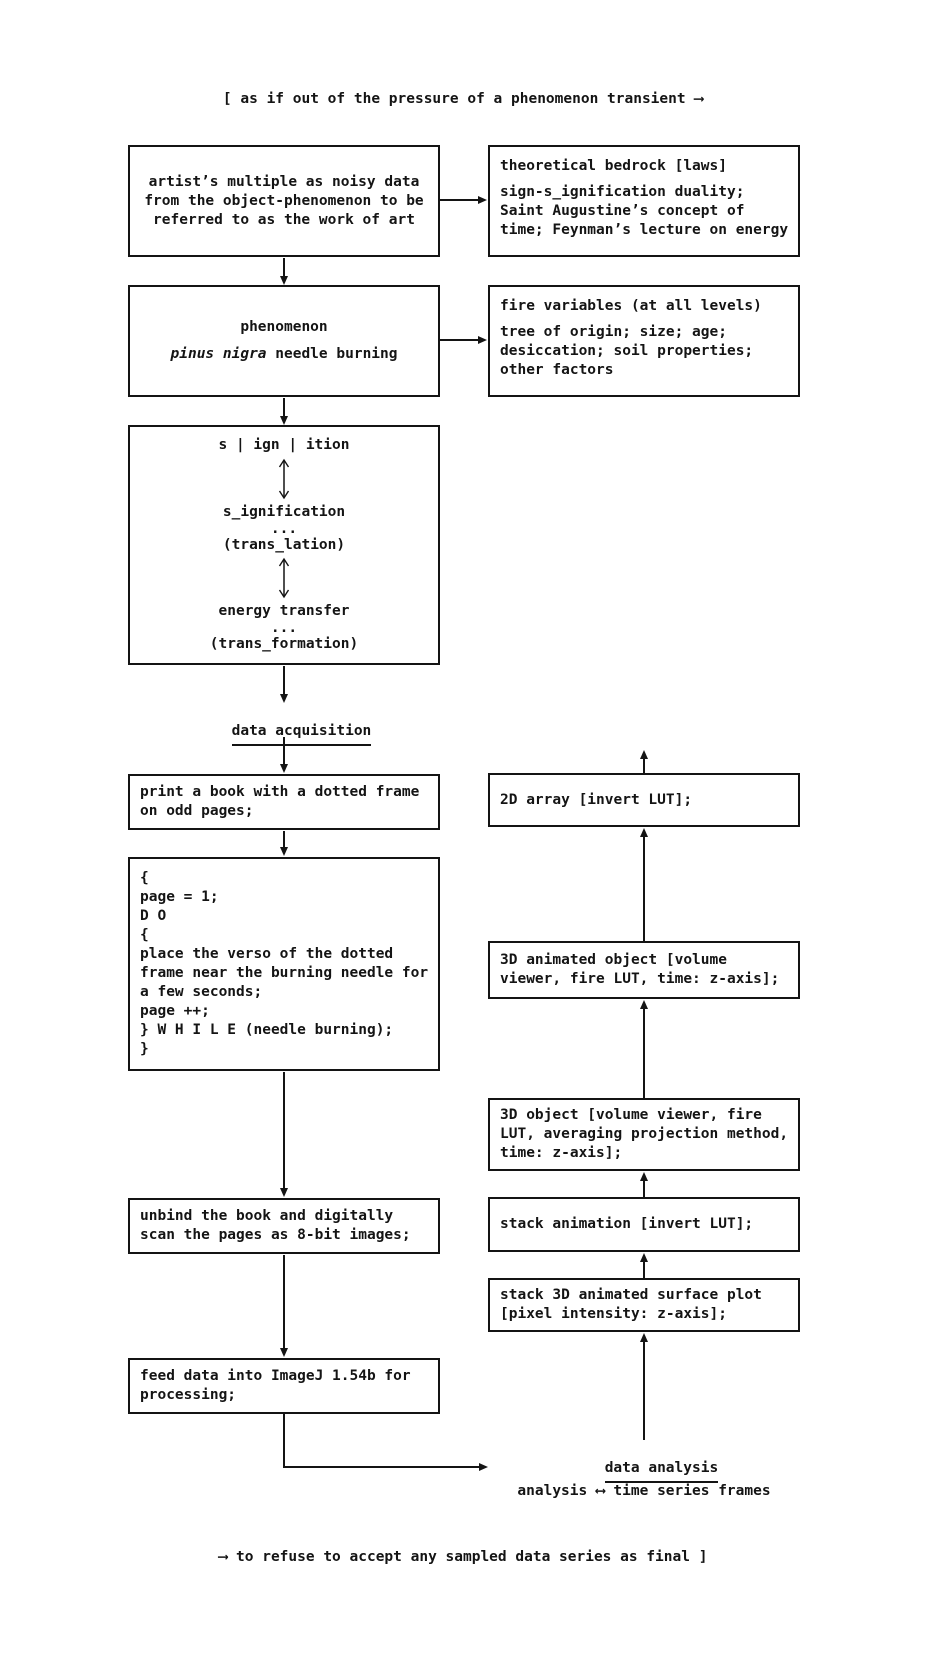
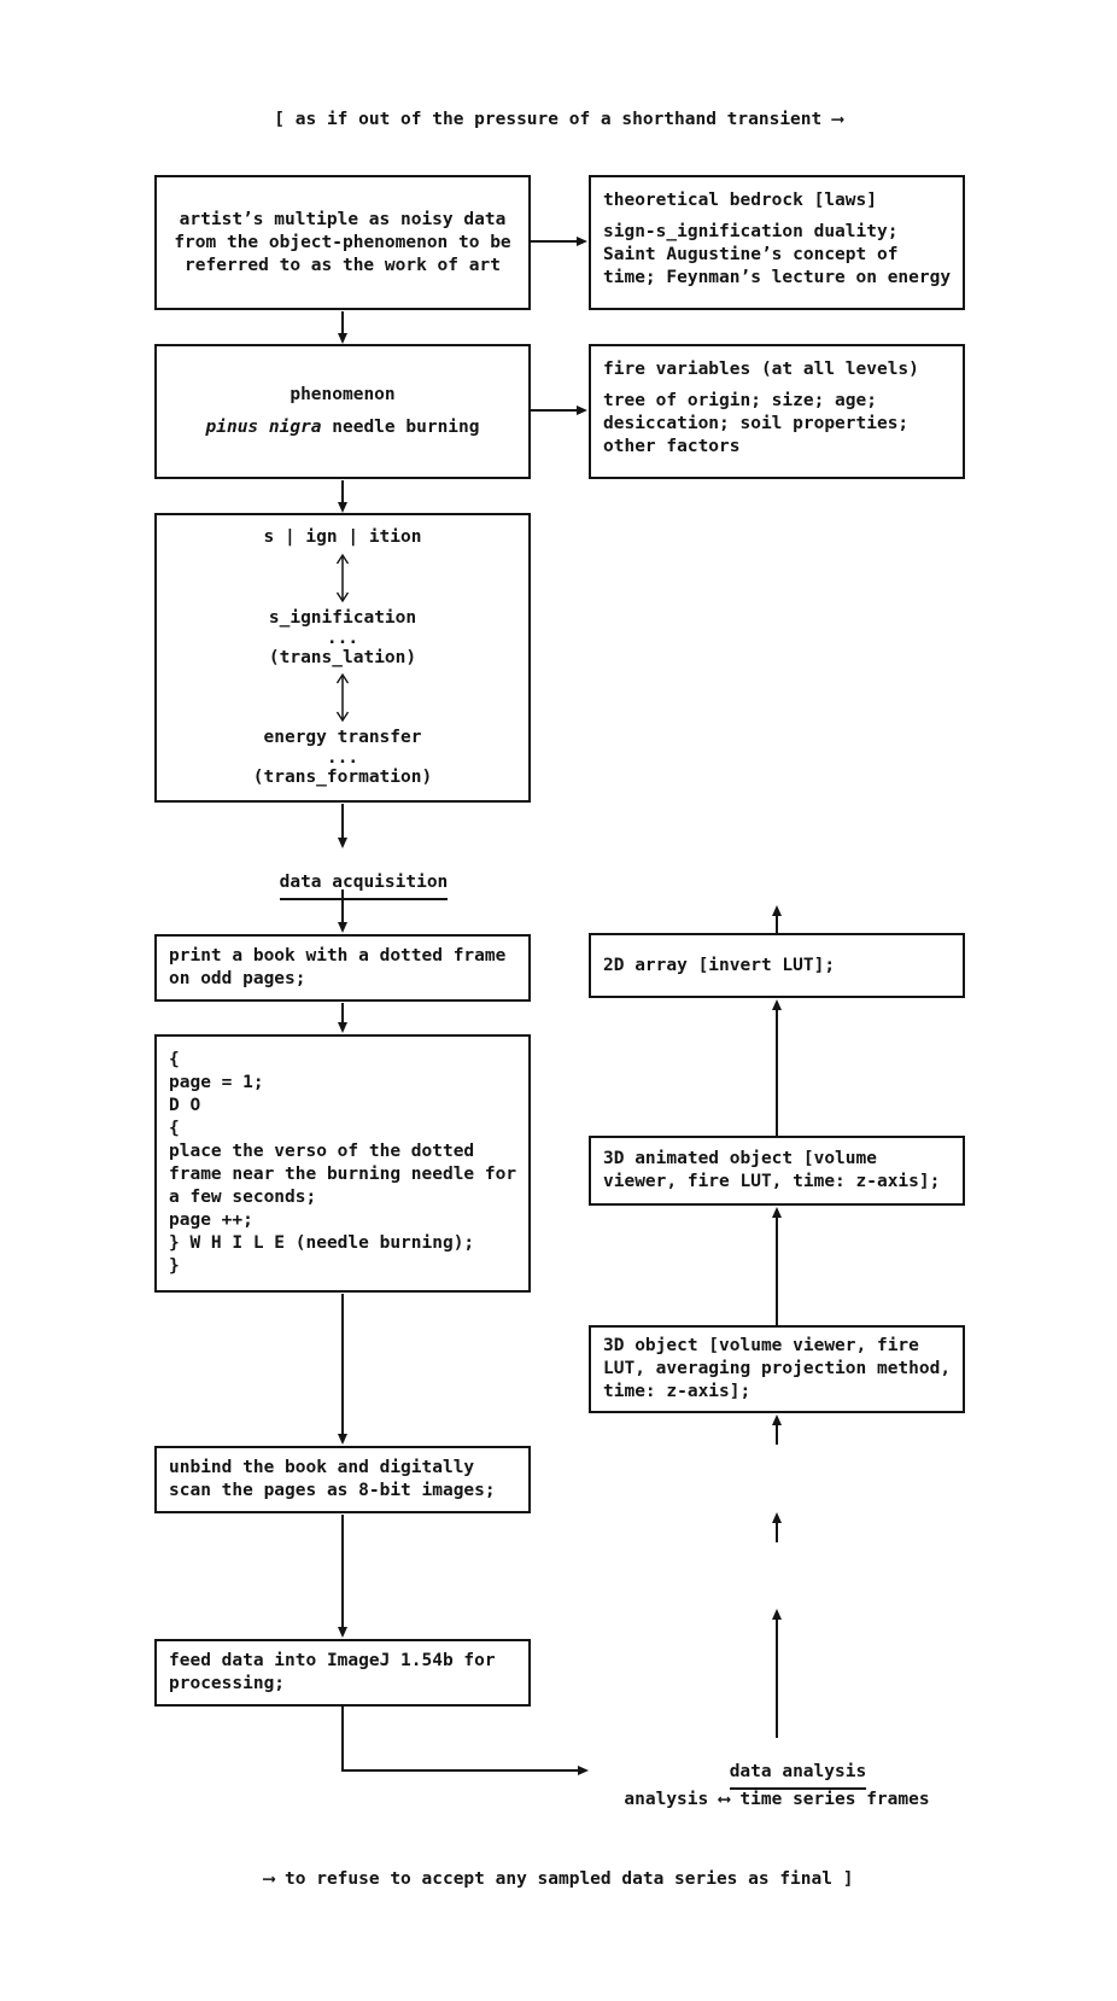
- [ as if out of the pressure of a phenomenon transient ⟶
+ [ as if out of the pressure of a shorthand transient ⟶
  artist’s multiple as noisy data
  from the object-phenomenon to be
  referred to as the work of art
  phenomenon
  pinus nigra needle burning
  s | ign | ition
  s_ignification
  ...
  (trans_lation)
  energy transfer
  ...
  (trans_formation)
  data acquisition
  print a book with a dotted frame
  on odd pages;
  {
  page = 1;
  D O
  {
  place the verso of the dotted
  frame near the burning needle for
  a few seconds;
  page ++;
  } W H I L E (needle burning);
  }
  unbind the book and digitally
  scan the pages as 8-bit images;
  feed data into ImageJ 1.54b for
  processing;
  theoretical bedrock [laws]
  sign-s_ignification duality;
  Saint Augustine’s concept of
  time; Feynman’s lecture on energy
  fire variables (at all levels)
  tree of origin; size; age;
  desiccation; soil properties;
  other factors
  2D array [invert LUT];
  3D animated object [volume
  viewer, fire LUT, time: z-axis];
  3D object [volume viewer, fire
  LUT, averaging projection method,
  time: z-axis];
- stack animation [invert LUT];
- stack 3D animated surface plot
- [pixel intensity: z-axis];
  data analysis
  analysis ⟷ time series frames
  ⟶ to refuse to accept any sampled data series as final ]
